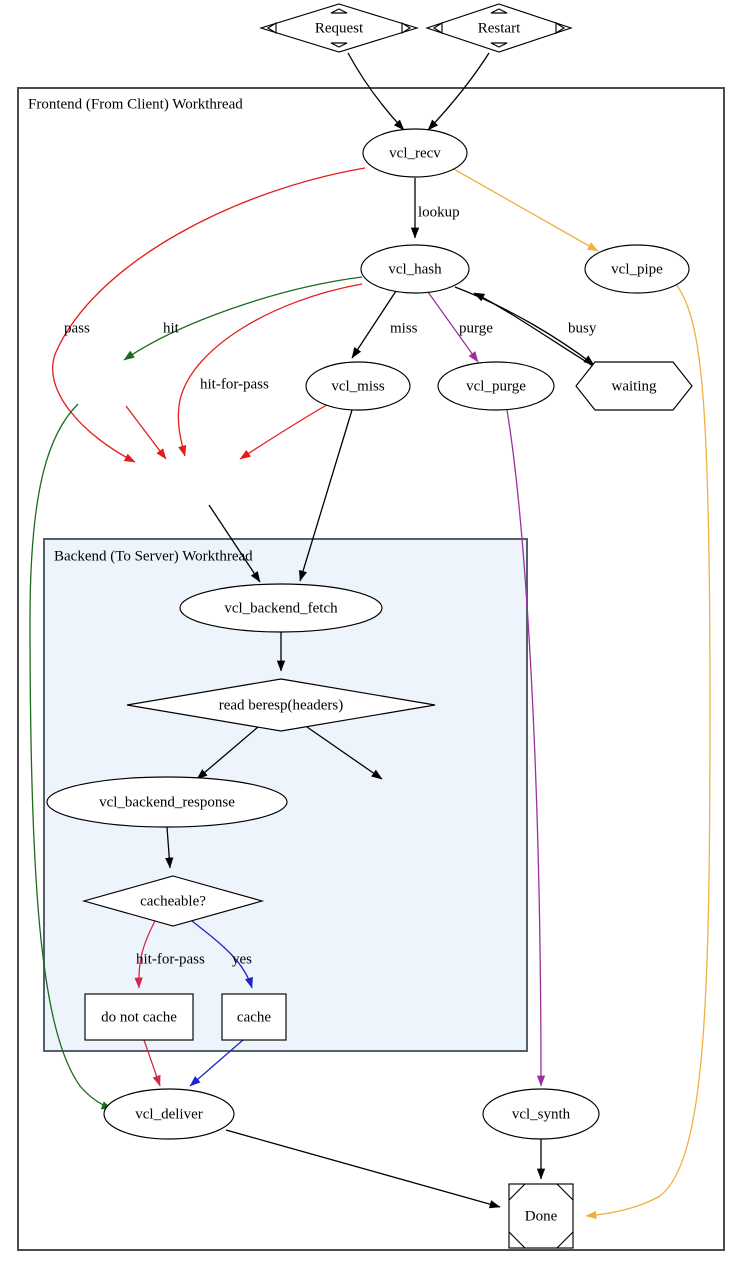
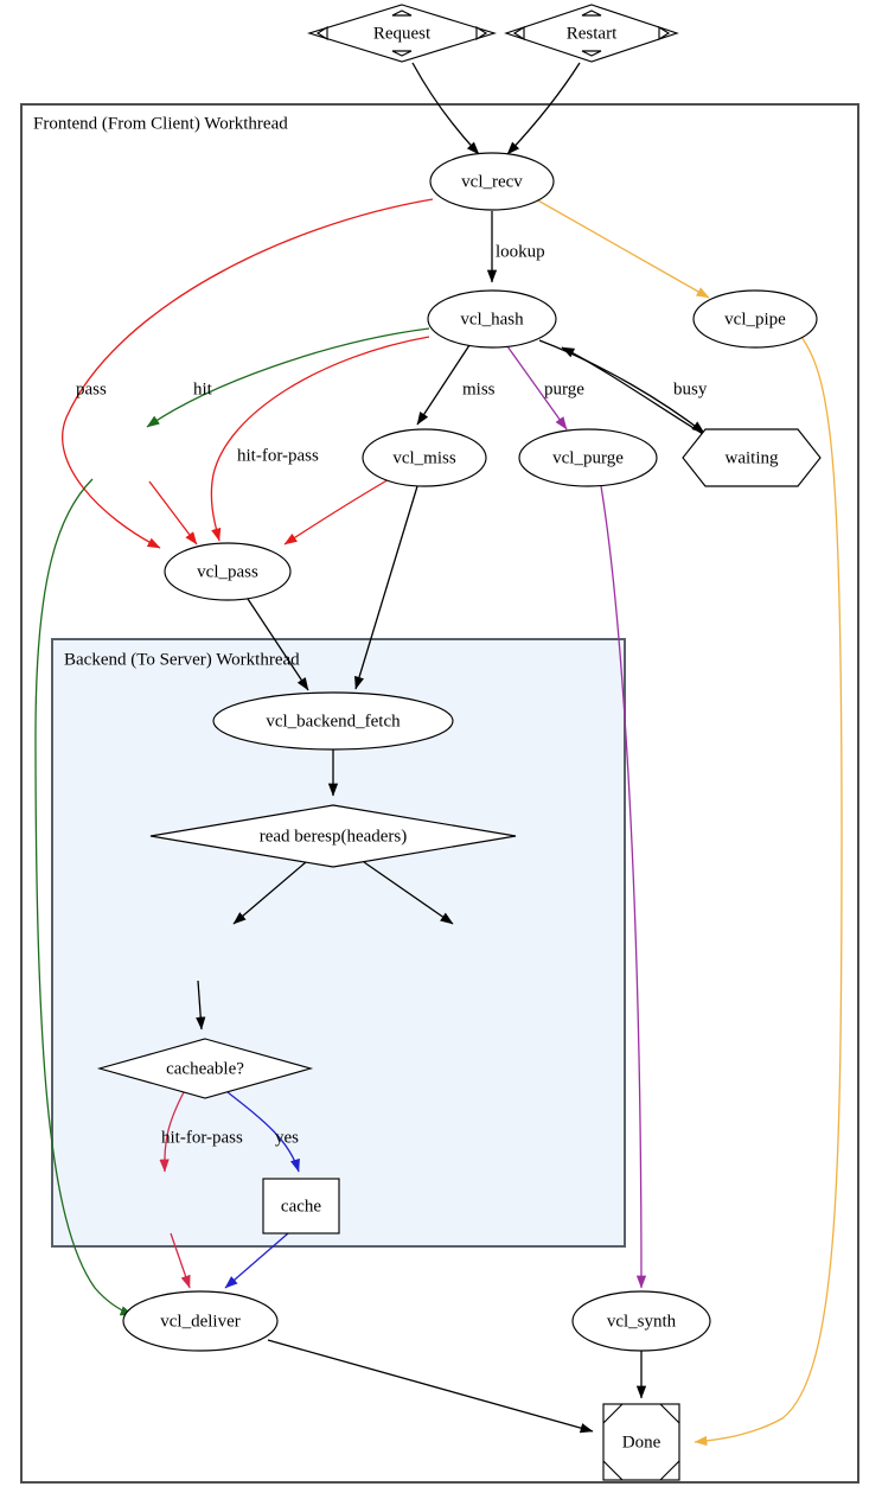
  Frontend (From Client) Workthread
  Backend (To Server) Workthread
  lookup
  pass
  hit
  hit-for-pass
  miss
  purge
  busy
  hit-for-pass
  yes
  Request
  Restart
  vcl_recv
  vcl_hash
  vcl_pipe
  vcl_miss
  vcl_purge
  waiting
+ vcl_pass
  vcl_backend_fetch
  read beresp(headers)
- vcl_backend_response
  cacheable?
- do not cache
  cache
  vcl_deliver
  vcl_synth
  Done
